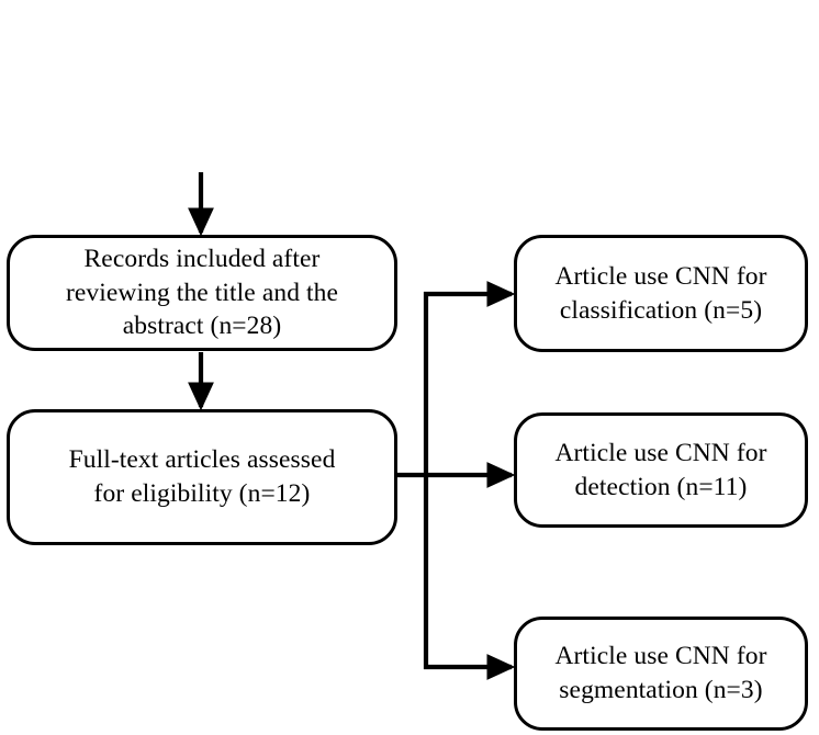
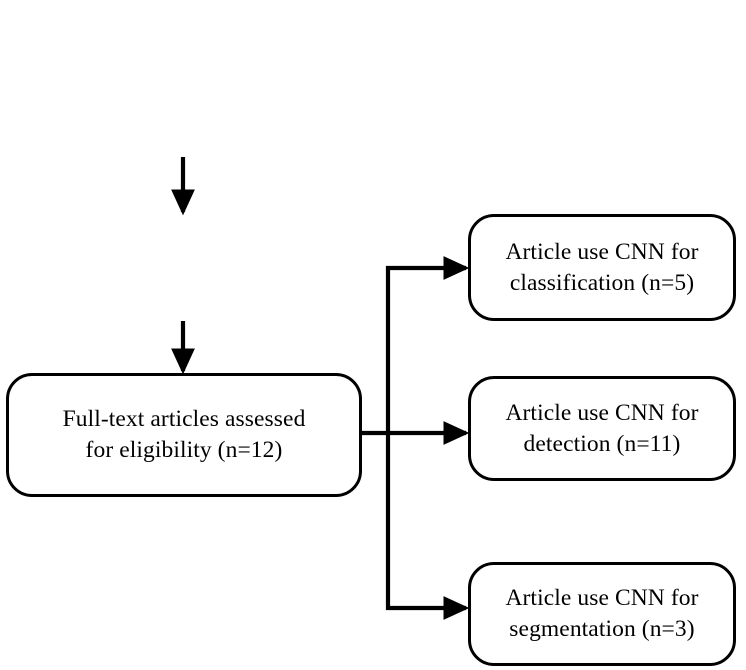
- Records included after
- reviewing the title and the
- abstract (n=28)
  Full-text articles assessed
  for eligibility (n=12)
  Article use CNN for
  classification (n=5)
  Article use CNN for
  detection (n=11)
  Article use CNN for
  segmentation (n=3)
